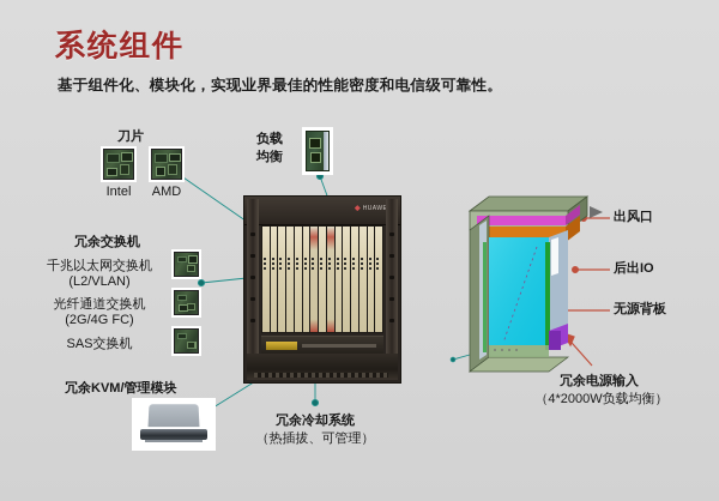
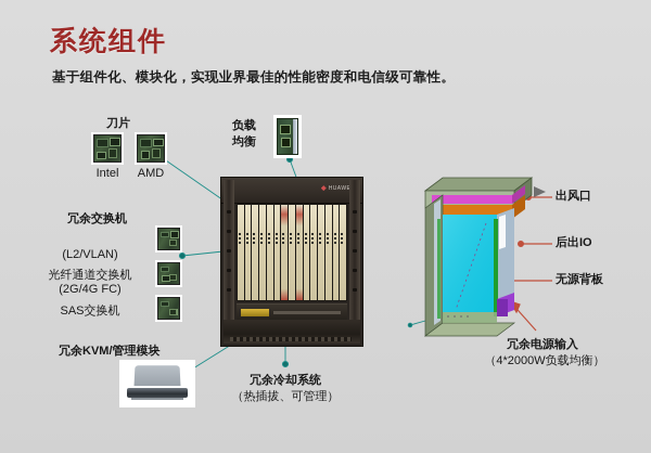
  系统组件
  基于组件化、模块化，实现业界最佳的性能密度和电信级可靠性。
  刀片
  Intel
  AMD
  负载
  均衡
  冗余交换机
- 千兆以太网交换机
  (L2/VLAN)
  光纤通道交换机
  (2G/4G FC)
  SAS交换机
  冗余KVM/管理模块
  出风口
  后出IO
  无源背板
  冗余冷却系统
  （热插拔、可管理）
  冗余电源输入
  （4*2000W负载均衡）
